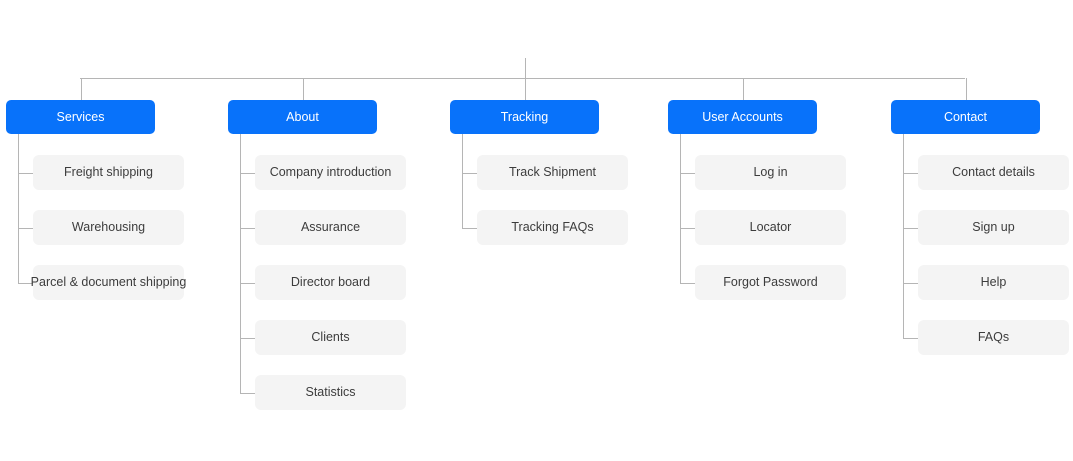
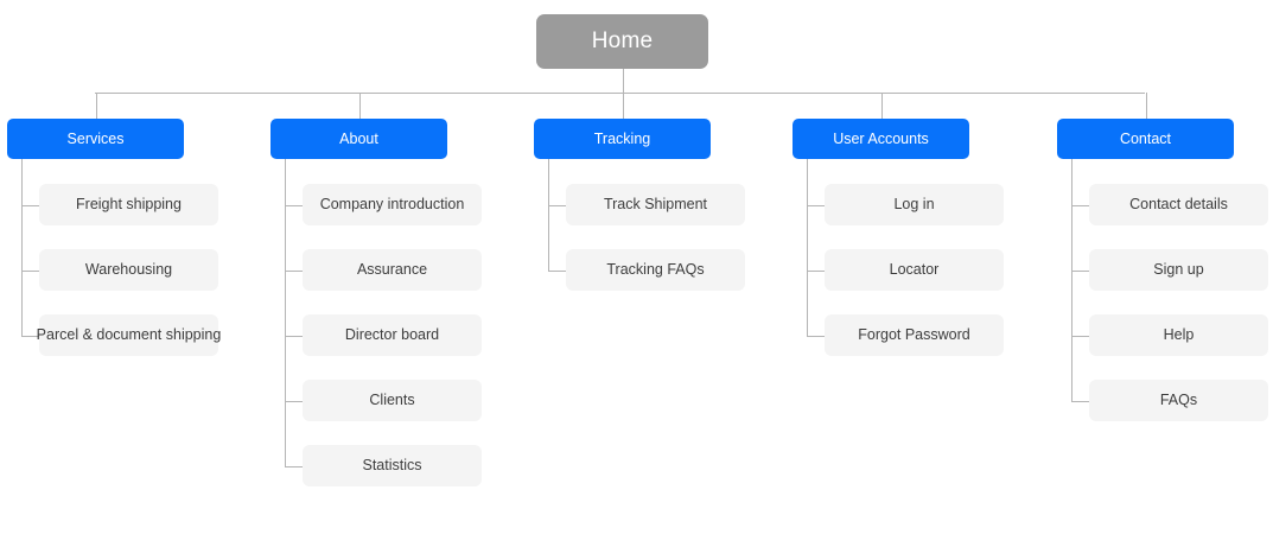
+ Home
  Services
  Freight shipping
  Warehousing
  Parcel & document shipping
  About
  Company introduction
  Assurance
  Director board
  Clients
  Statistics
  Tracking
  Track Shipment
  Tracking FAQs
  User Accounts
  Log in
  Locator
  Forgot Password
  Contact
  Contact details
  Sign up
  Help
  FAQs
